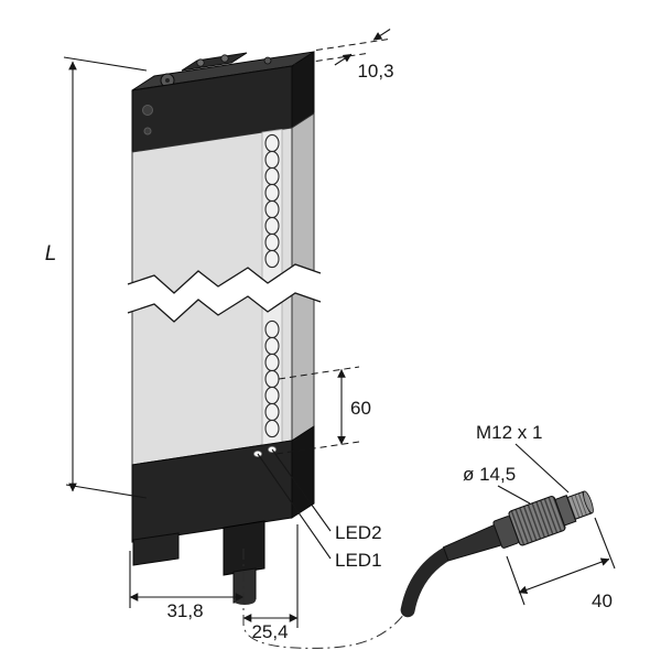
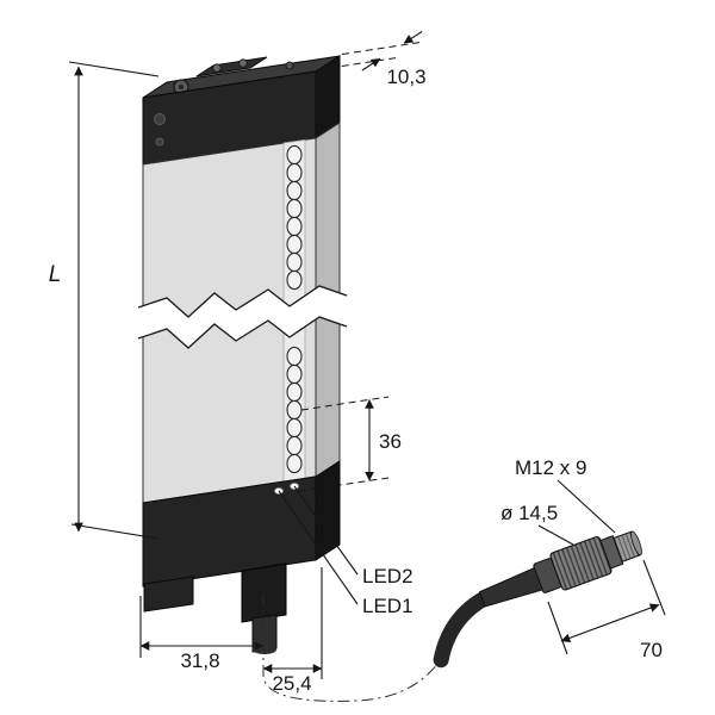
  L
  10,3
- 60
+ 36
  31,8
  25,4
- 40
+ 70
- M12 x 1
+ M12 x 9
  ø 14,5
  LED2
  LED1
